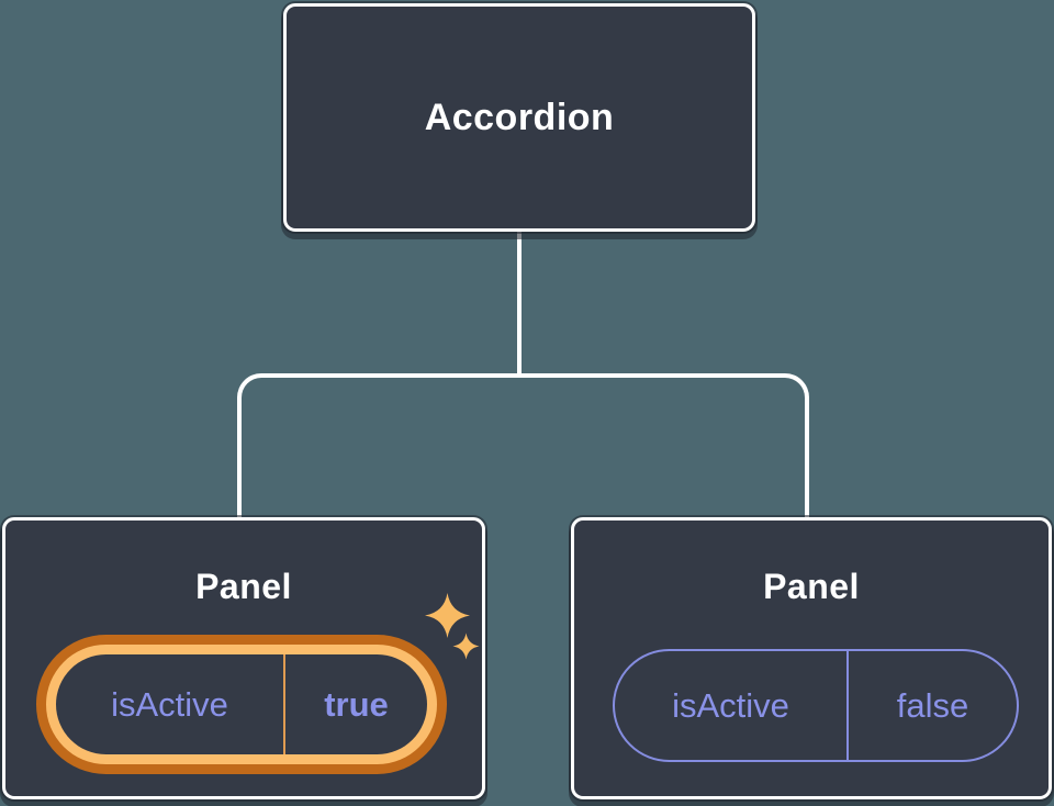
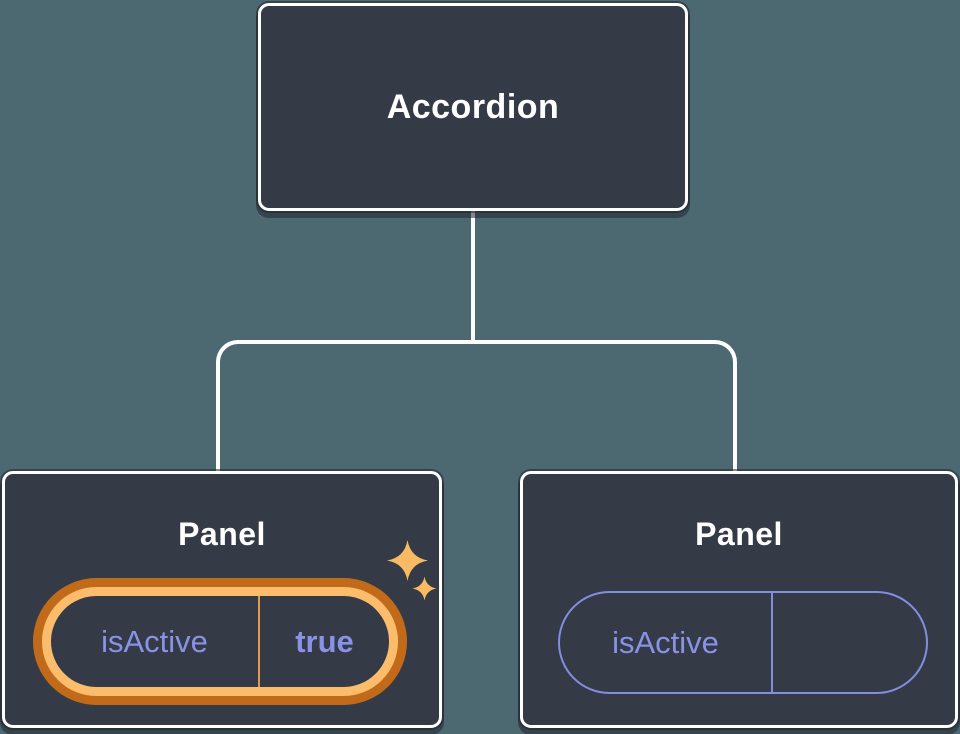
  Accordion
  Panel
  isActive
  true
  Panel
  isActive
- false
